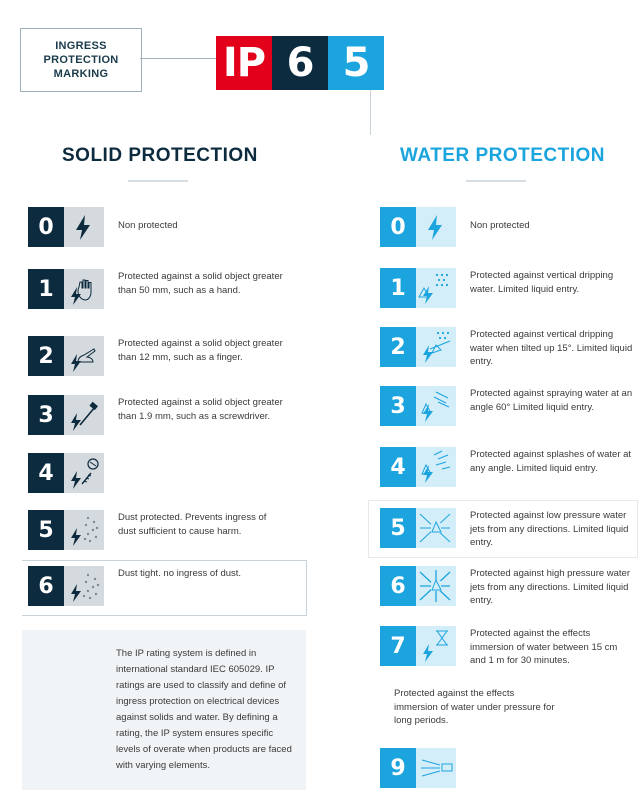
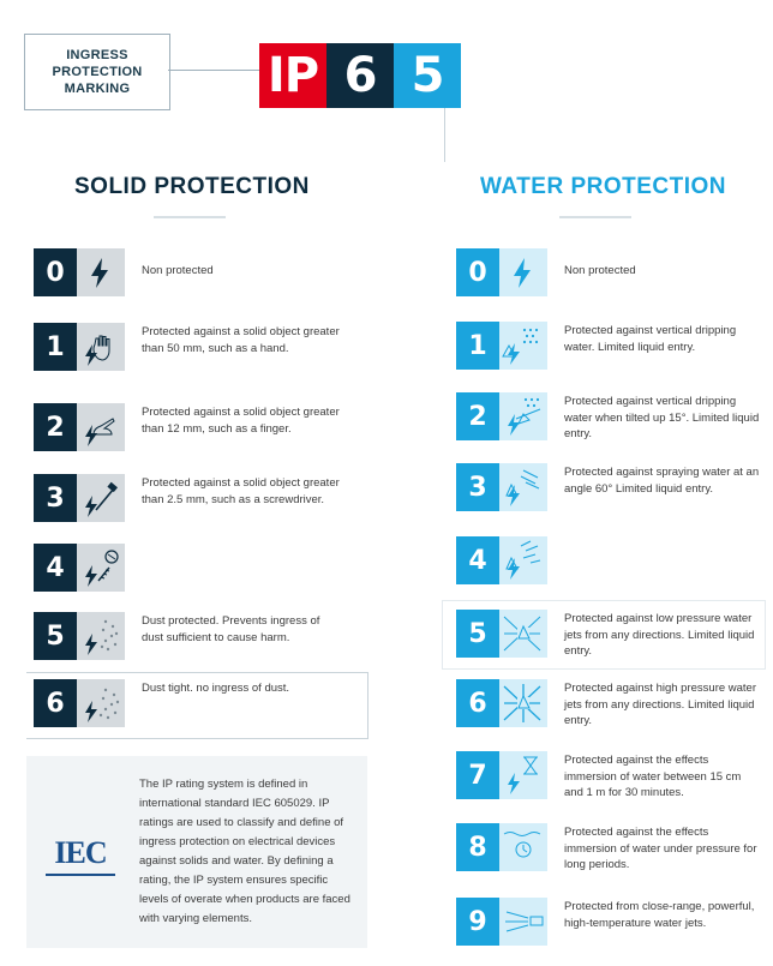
  INGRESS
  PROTECTION
  MARKING
  IP
  6
  5
  SOLID PROTECTION
  WATER PROTECTION
  0
  Non protected
  1
  Protected against a solid object greater than 50 mm, such as a hand.
  2
  Protected against a solid object greater than 12 mm, such as a finger.
  3
- Protected against a solid object greater than 1.9 mm, such as a screwdriver.
+ Protected against a solid object greater than 2.5 mm, such as a screwdriver.
  4
  5
  Dust protected. Prevents ingress of dust sufficient to cause harm.
  6
  Dust tight. no ingress of dust.
  0
  Non protected
  1
  Protected against vertical dripping water. Limited liquid entry.
  2
  Protected against vertical dripping water when tilted up 15°. Limited liquid entry.
  3
  Protected against spraying water at an angle 60° Limited liquid entry.
  4
- Protected against splashes of water at any angle. Limited liquid entry.
  5
  Protected against low pressure water jets from any directions. Limited liquid entry.
  6
  Protected against high pressure water jets from any directions. Limited liquid entry.
  7
  Protected against the effects immersion of water between 15 cm and 1 m for 30 minutes.
+ 8
  Protected against the effects immersion of water under pressure for long periods.
  9
+ Protected from close-range, powerful, high-temperature water jets.
+ IEC
  The IP rating system is defined in international standard IEC 605029. IP ratings are used to classify and define of ingress protection on electrical devices against solids and water. By defining a rating, the IP system ensures specific levels of overate when products are faced with varying elements.
